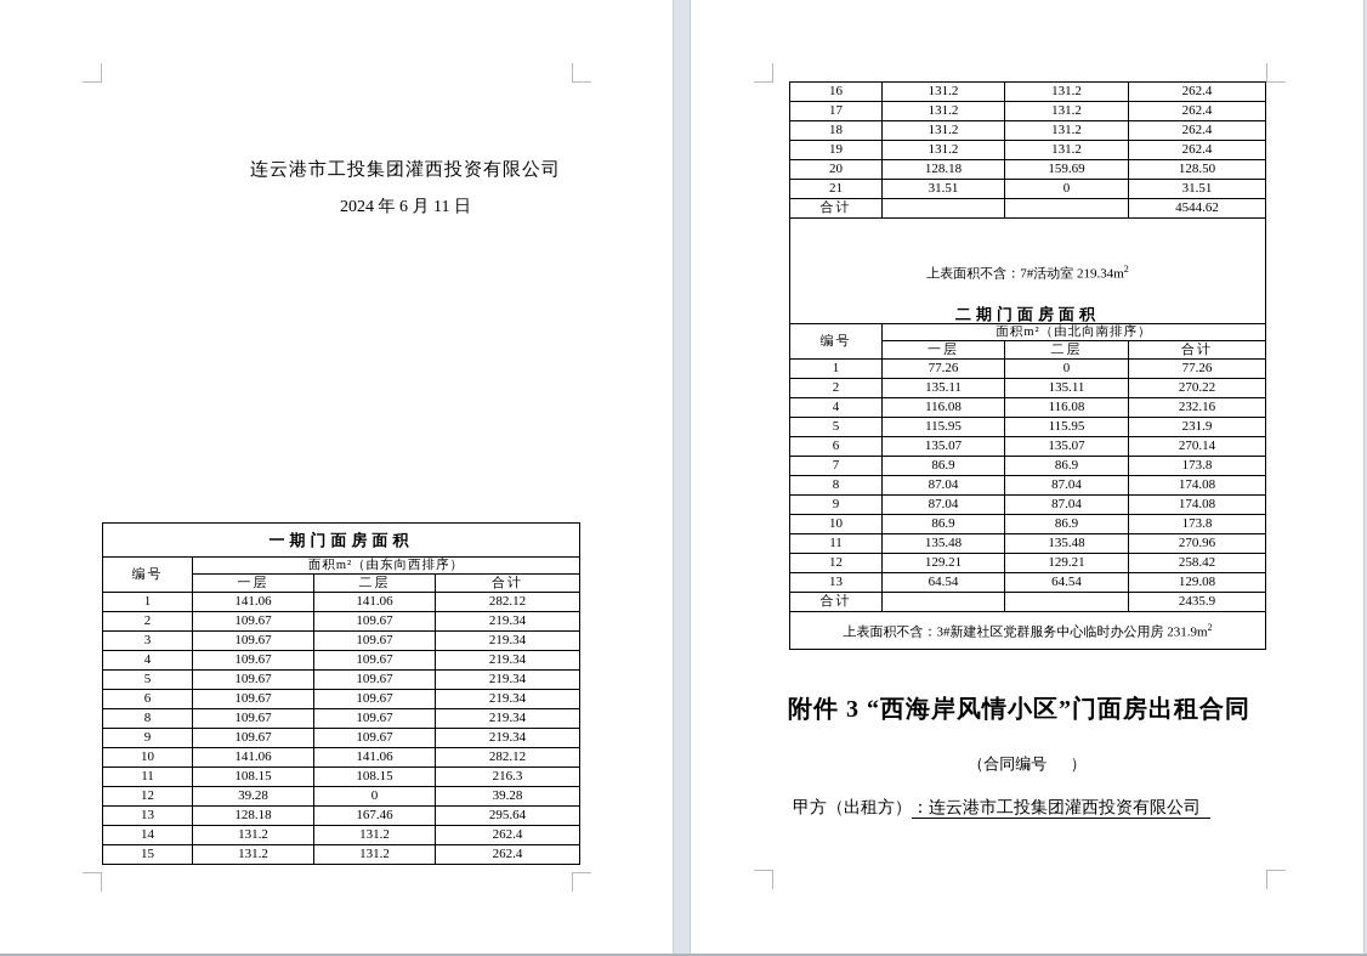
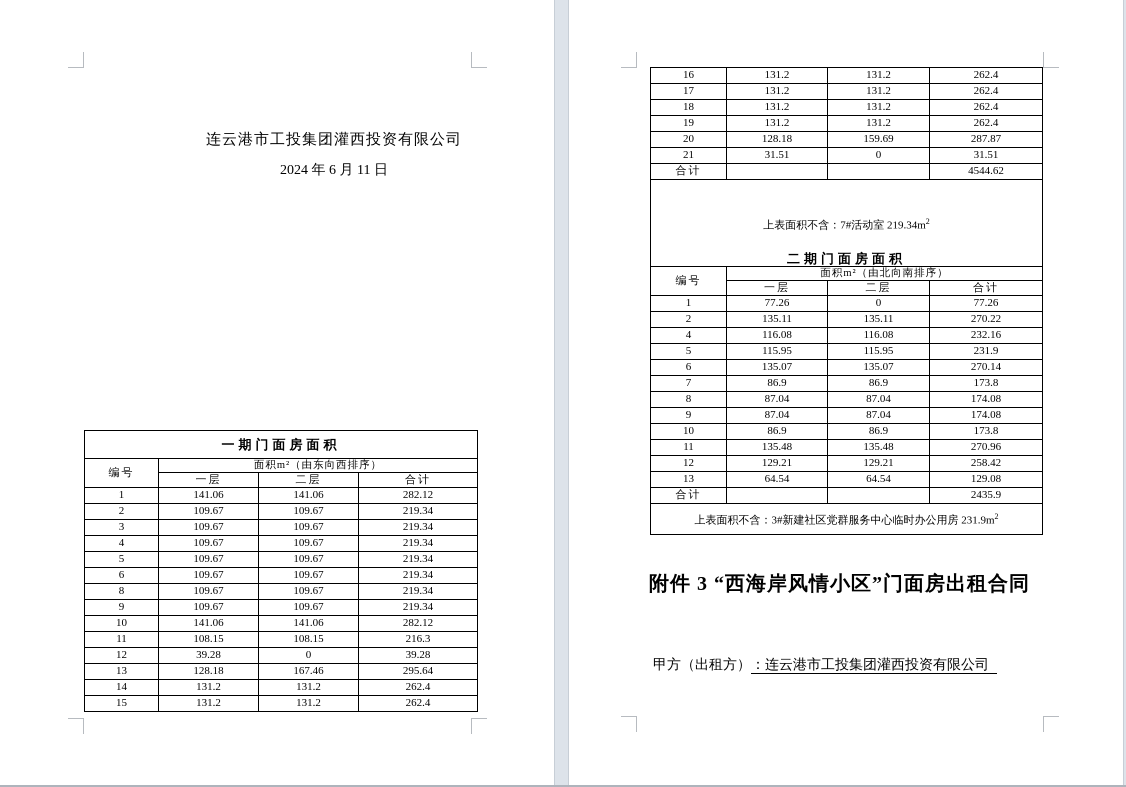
  连云港市工投集团灌西投资有限公司
  2024 年 6 月 11 日
  一期门面房面积
  编号	面积m²（由东向西排序）
  一层	二层	合计
  1	141.06	141.06	282.12
  2	109.67	109.67	219.34
  3	109.67	109.67	219.34
  4	109.67	109.67	219.34
  5	109.67	109.67	219.34
  6	109.67	109.67	219.34
  8	109.67	109.67	219.34
  9	109.67	109.67	219.34
  10	141.06	141.06	282.12
  11	108.15	108.15	216.3
  12	39.28	0	39.28
  13	128.18	167.46	295.64
  14	131.2	131.2	262.4
  15	131.2	131.2	262.4
  16	131.2	131.2	262.4
  17	131.2	131.2	262.4
  18	131.2	131.2	262.4
  19	131.2	131.2	262.4
- 20	128.18	159.69	128.50
+ 20	128.18	159.69	287.87
  21	31.51	0	31.51
  合计			4544.62
  上表面积不含：7#活动室 219.34m2 二期门面房面积
  编号	面积m²（由北向南排序）
  一层	二层	合计
  1	77.26	0	77.26
  2	135.11	135.11	270.22
  4	116.08	116.08	232.16
  5	115.95	115.95	231.9
  6	135.07	135.07	270.14
  7	86.9	86.9	173.8
  8	87.04	87.04	174.08
  9	87.04	87.04	174.08
  10	86.9	86.9	173.8
  11	135.48	135.48	270.96
  12	129.21	129.21	258.42
  13	64.54	64.54	129.08
  合计			2435.9
  上表面积不含：3#新建社区党群服务中心临时办公用房 231.9m2
  附件 3 “西海岸风情小区”门面房出租合同
- （合同编号 ）
  甲方（出租方）：连云港市工投集团灌西投资有限公司
